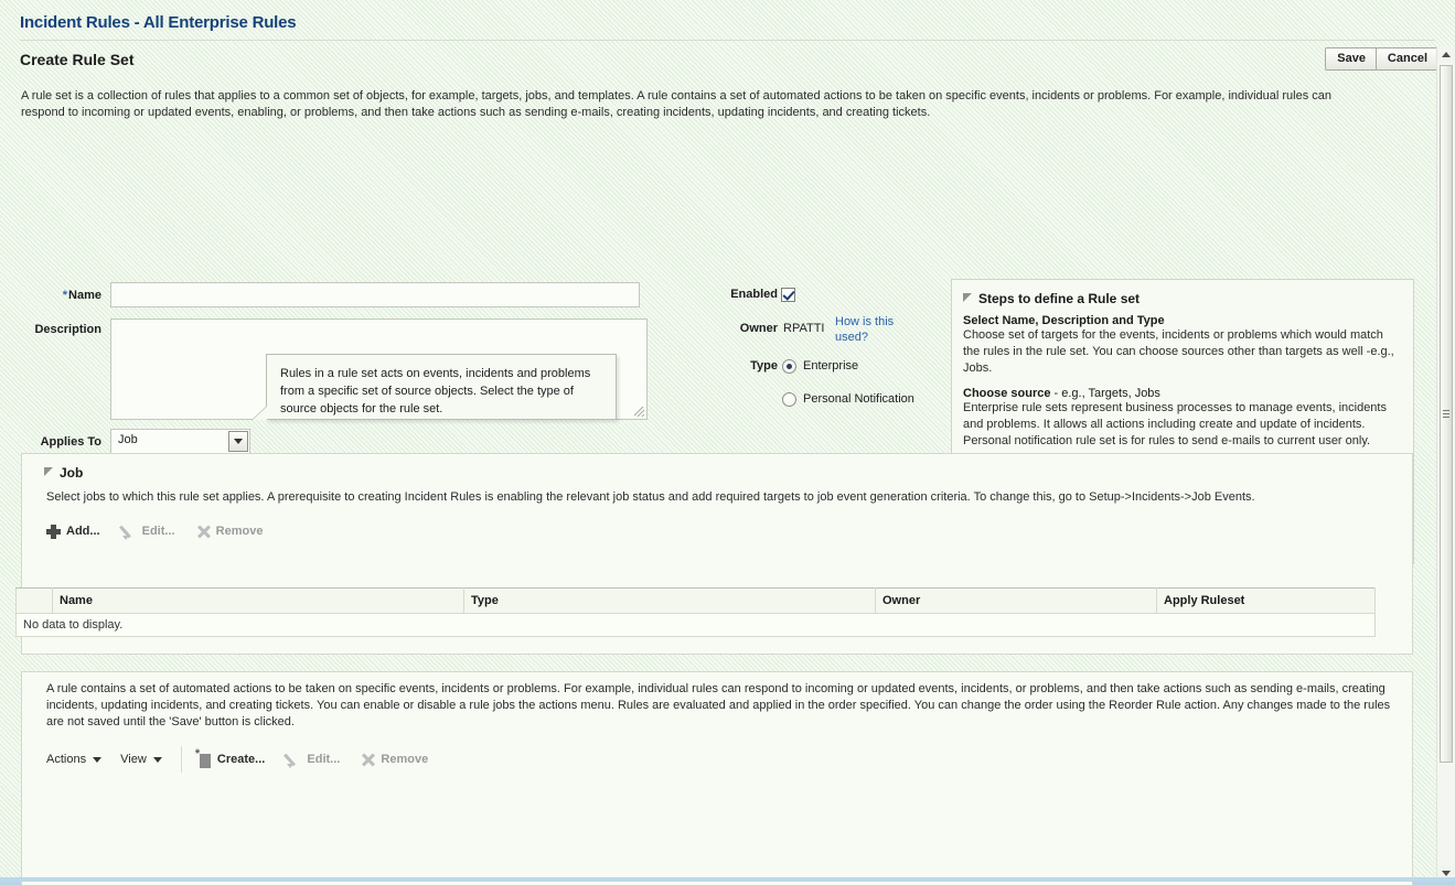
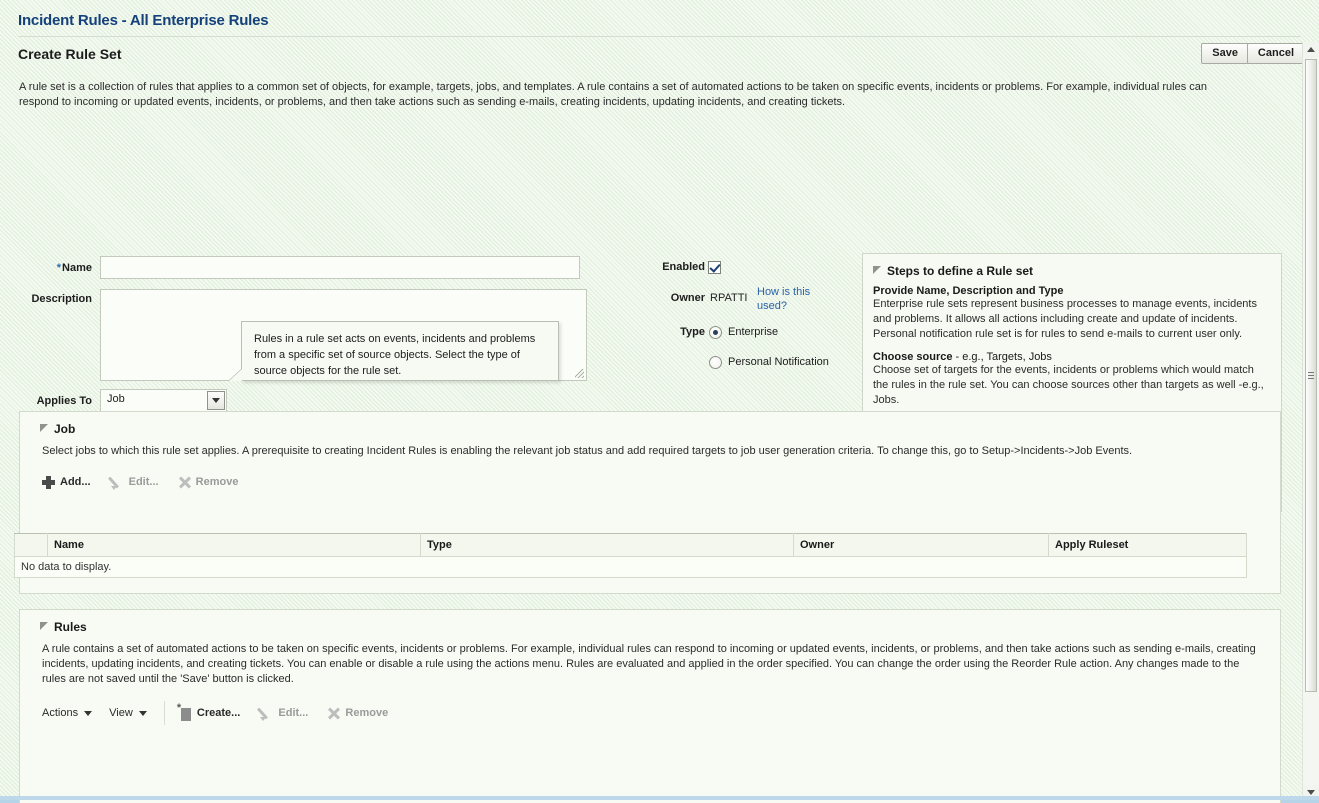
  Incident Rules - All Enterprise Rules
  Create Rule Set
  Save
  Cancel
- A rule set is a collection of rules that applies to a common set of objects, for example, targets, jobs, and templates. A rule contains a set of automated actions to be taken on specific events, incidents or problems. For example, individual rules can respond to incoming or updated events, enabling, or problems, and then take actions such as sending e-mails, creating incidents, updating incidents, and creating tickets.
+ A rule set is a collection of rules that applies to a common set of objects, for example, targets, jobs, and templates. A rule contains a set of automated actions to be taken on specific events, incidents or problems. For example, individual rules can respond to incoming or updated events, incidents, or problems, and then take actions such as sending e-mails, creating incidents, updating incidents, and creating tickets.
  *Name
  Description
  Applies To
  Job
  Rules in a rule set acts on events, incidents and problems from a specific set of source objects. Select the type of source objects for the rule set.
  Enabled
  Owner
  RPATTI
  How is this used?
  Type
  Enterprise
  Personal Notification
  Steps to define a Rule set
- Select Name, Description and Type
+ Provide Name, Description and Type
- Choose set of targets for the events, incidents or problems which would match the rules in the rule set. You can choose sources other than targets as well -e.g., Jobs.
+ Enterprise rule sets represent business processes to manage events, incidents and problems. It allows all actions including create and update of incidents. Personal notification rule set is for rules to send e-mails to current user only.
  Choose source - e.g., Targets, Jobs
- Enterprise rule sets represent business processes to manage events, incidents and problems. It allows all actions including create and update of incidents. Personal notification rule set is for rules to send e-mails to current user only.
+ Choose set of targets for the events, incidents or problems which would match the rules in the rule set. You can choose sources other than targets as well -e.g., Jobs.
  Job
- Select jobs to which this rule set applies. A prerequisite to creating Incident Rules is enabling the relevant job status and add required targets to job event generation criteria. To change this, go to Setup->Incidents->Job Events.
+ Select jobs to which this rule set applies. A prerequisite to creating Incident Rules is enabling the relevant job status and add required targets to job user generation criteria. To change this, go to Setup->Incidents->Job Events.
  Add...
  Edit...
  Remove
  	Name	Type	Owner	Apply Ruleset
  No data to display.
+ Rules
- A rule contains a set of automated actions to be taken on specific events, incidents or problems. For example, individual rules can respond to incoming or updated events, incidents, or problems, and then take actions such as sending e-mails, creating incidents, updating incidents, and creating tickets. You can enable or disable a rule jobs the actions menu. Rules are evaluated and applied in the order specified. You can change the order using the Reorder Rule action. Any changes made to the rules are not saved until the 'Save' button is clicked.
+ A rule contains a set of automated actions to be taken on specific events, incidents or problems. For example, individual rules can respond to incoming or updated events, incidents, or problems, and then take actions such as sending e-mails, creating incidents, updating incidents, and creating tickets. You can enable or disable a rule using the actions menu. Rules are evaluated and applied in the order specified. You can change the order using the Reorder Rule action. Any changes made to the rules are not saved until the 'Save' button is clicked.
  Actions
  View
  Create...
  Edit...
  Remove
